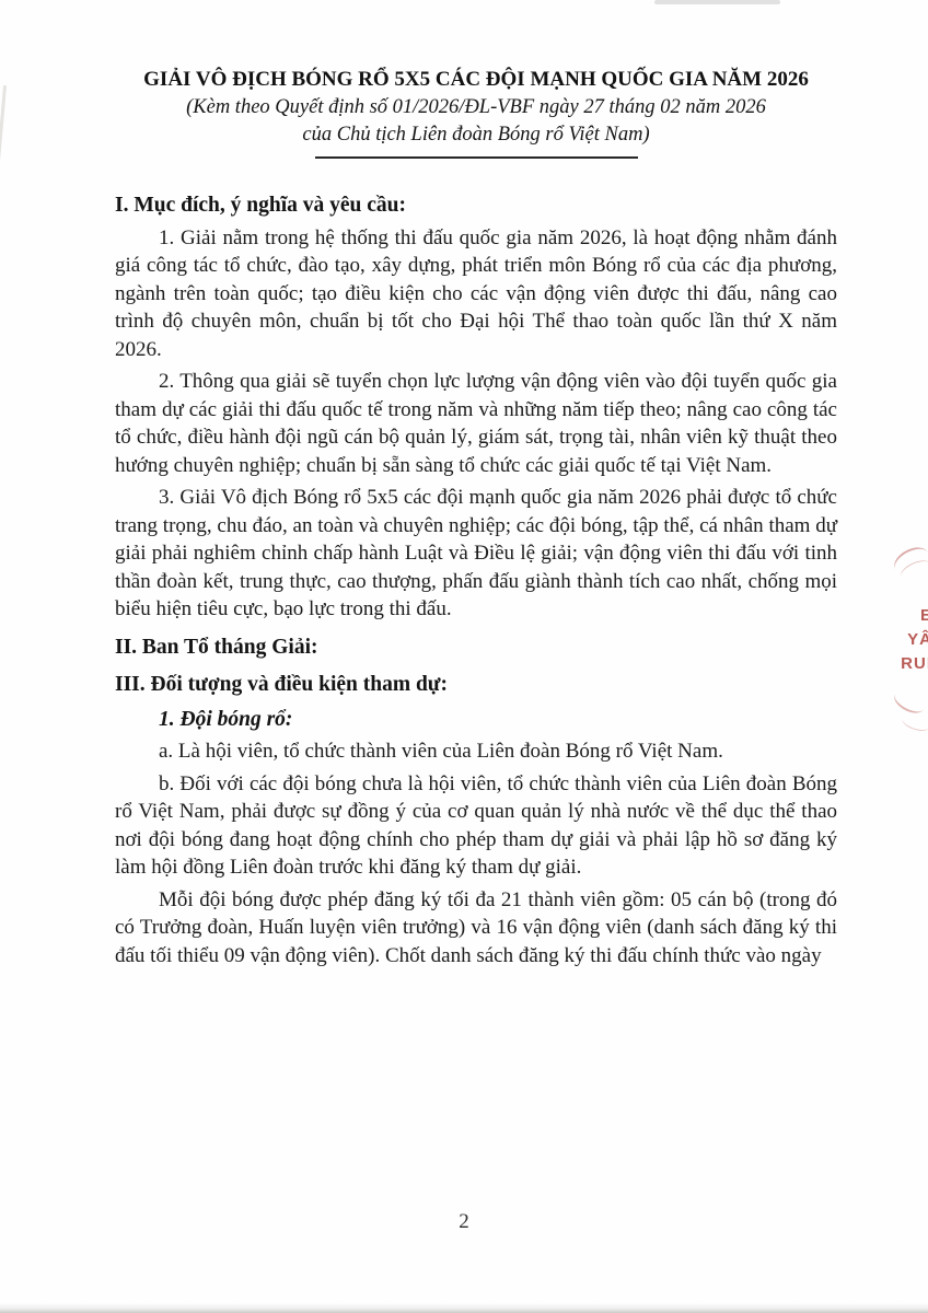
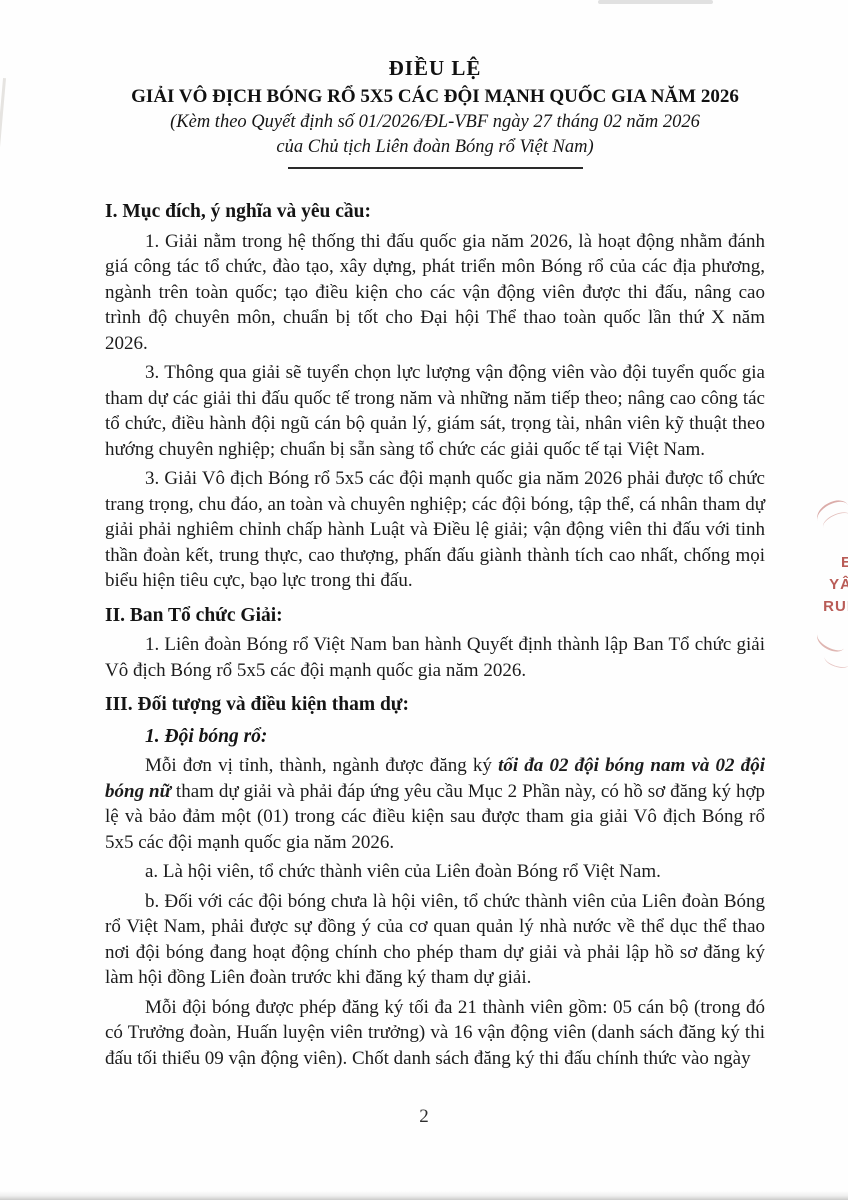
+ ĐIỀU LỆ
  GIẢI VÔ ĐỊCH BÓNG RỔ 5X5 CÁC ĐỘI MẠNH QUỐC GIA NĂM 2026
  (Kèm theo Quyết định số 01/2026/ĐL-VBF ngày 27 tháng 02 năm 2026
  của Chủ tịch Liên đoàn Bóng rổ Việt Nam)
  I. Mục đích, ý nghĩa và yêu cầu:
  1. Giải nằm trong hệ thống thi đấu quốc gia năm 2026, là hoạt động nhằm đánh giá công tác tổ chức, đào tạo, xây dựng, phát triển môn Bóng rổ của các địa phương, ngành trên toàn quốc; tạo điều kiện cho các vận động viên được thi đấu, nâng cao trình độ chuyên môn, chuẩn bị tốt cho Đại hội Thể thao toàn quốc lần thứ X năm 2026.
- 2. Thông qua giải sẽ tuyển chọn lực lượng vận động viên vào đội tuyển quốc gia tham dự các giải thi đấu quốc tế trong năm và những năm tiếp theo; nâng cao công tác tổ chức, điều hành đội ngũ cán bộ quản lý, giám sát, trọng tài, nhân viên kỹ thuật theo hướng chuyên nghiệp; chuẩn bị sẵn sàng tổ chức các giải quốc tế tại Việt Nam.
+ 3. Thông qua giải sẽ tuyển chọn lực lượng vận động viên vào đội tuyển quốc gia tham dự các giải thi đấu quốc tế trong năm và những năm tiếp theo; nâng cao công tác tổ chức, điều hành đội ngũ cán bộ quản lý, giám sát, trọng tài, nhân viên kỹ thuật theo hướng chuyên nghiệp; chuẩn bị sẵn sàng tổ chức các giải quốc tế tại Việt Nam.
  3. Giải Vô địch Bóng rổ 5x5 các đội mạnh quốc gia năm 2026 phải được tổ chức trang trọng, chu đáo, an toàn và chuyên nghiệp; các đội bóng, tập thể, cá nhân tham dự giải phải nghiêm chỉnh chấp hành Luật và Điều lệ giải; vận động viên thi đấu với tinh thần đoàn kết, trung thực, cao thượng, phấn đấu giành thành tích cao nhất, chống mọi biểu hiện tiêu cực, bạo lực trong thi đấu.
- II. Ban Tổ tháng Giải:
+ II. Ban Tổ chức Giải:
+ 1. Liên đoàn Bóng rổ Việt Nam ban hành Quyết định thành lập Ban Tổ chức giải Vô địch Bóng rổ 5x5 các đội mạnh quốc gia năm 2026.
  III. Đối tượng và điều kiện tham dự:
  1. Đội bóng rổ:
+ Mỗi đơn vị tỉnh, thành, ngành được đăng ký tối đa 02 đội bóng nam và 02 đội bóng nữ tham dự giải và phải đáp ứng yêu cầu Mục 2 Phần này, có hồ sơ đăng ký hợp lệ và bảo đảm một (01) trong các điều kiện sau được tham gia giải Vô địch Bóng rổ 5x5 các đội mạnh quốc gia năm 2026.
  a. Là hội viên, tổ chức thành viên của Liên đoàn Bóng rổ Việt Nam.
  b. Đối với các đội bóng chưa là hội viên, tổ chức thành viên của Liên đoàn Bóng rổ Việt Nam, phải được sự đồng ý của cơ quan quản lý nhà nước về thể dục thể thao nơi đội bóng đang hoạt động chính cho phép tham dự giải và phải lập hồ sơ đăng ký làm hội đồng Liên đoàn trước khi đăng ký tham dự giải.
  Mỗi đội bóng được phép đăng ký tối đa 21 thành viên gồm: 05 cán bộ (trong đó có Trưởng đoàn, Huấn luyện viên trưởng) và 16 vận động viên (danh sách đăng ký thi đấu tối thiểu 09 vận động viên). Chốt danh sách đăng ký thi đấu chính thức vào ngày
  E
  YÂ
  2
